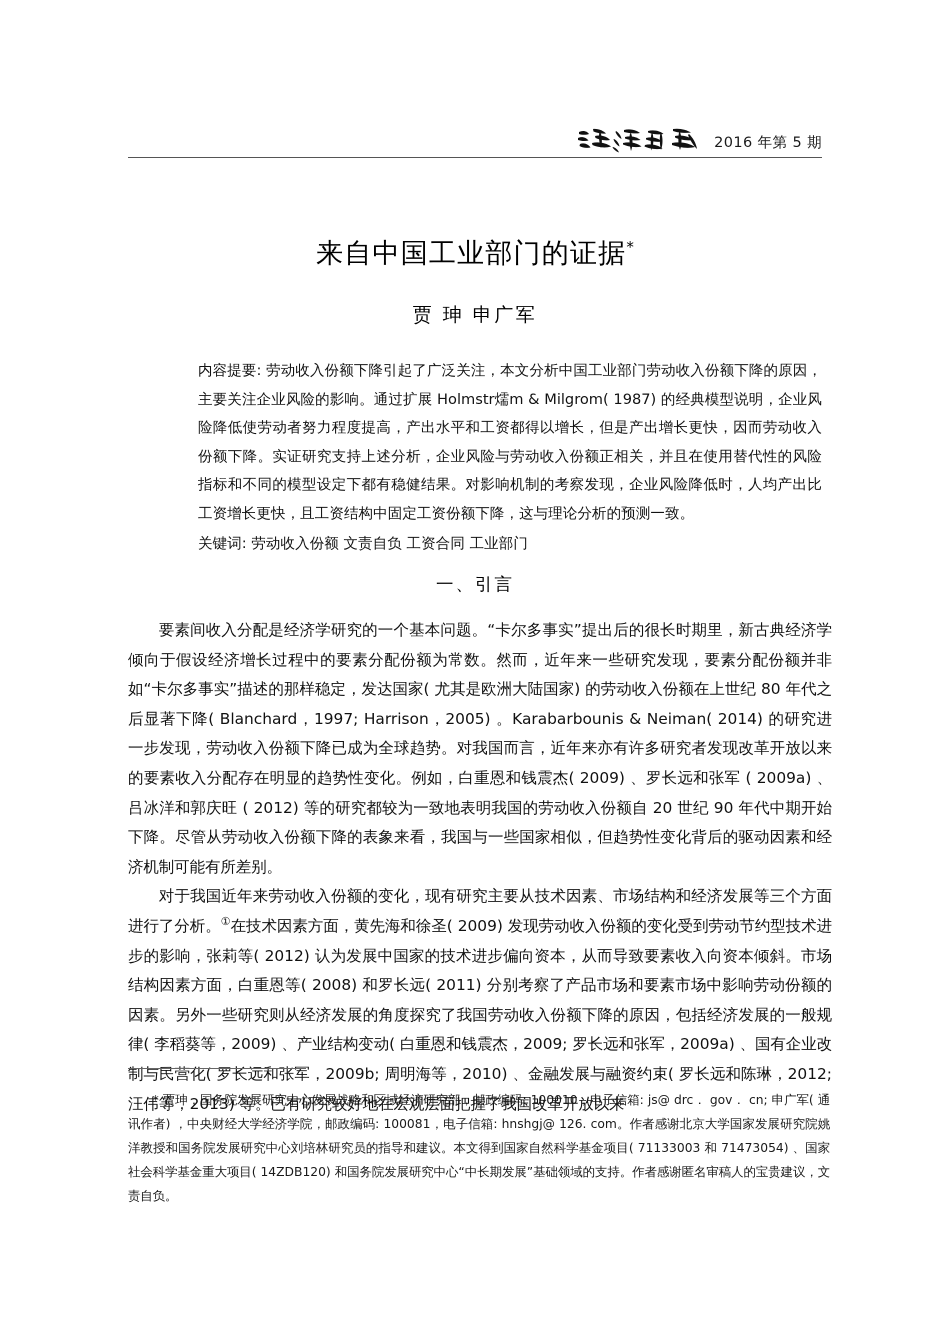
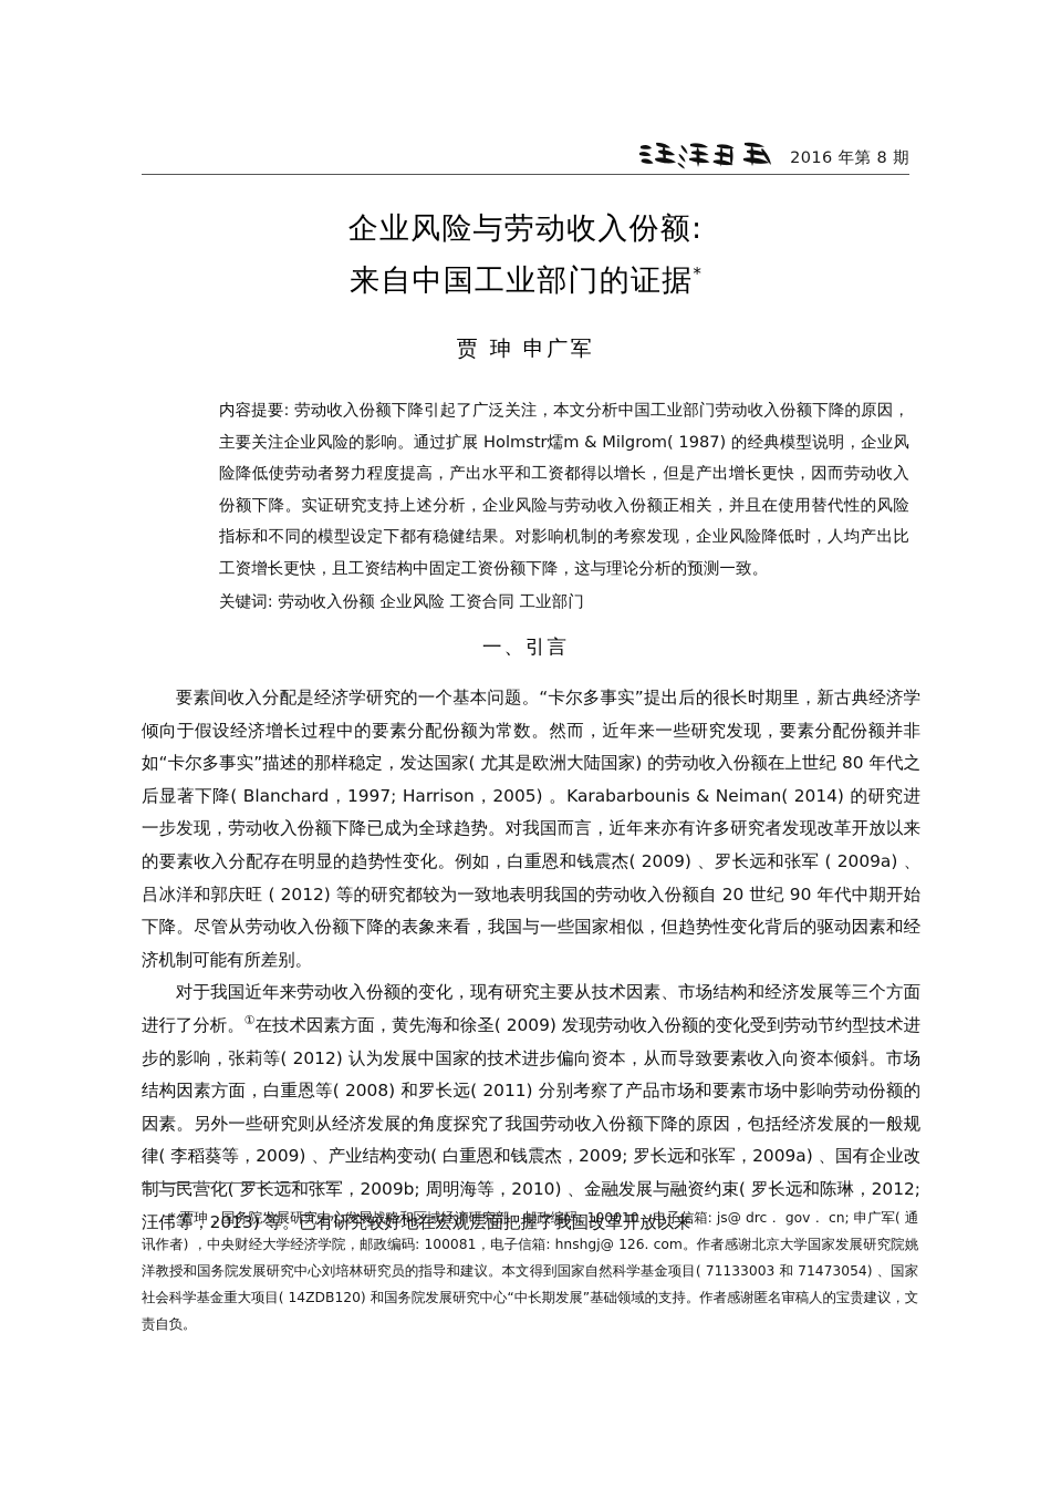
- 2016 年第 5 期
+ 2016 年第 8 期
+ 企业风险与劳动收入份额:
  来自中国工业部门的证据*
  贾 珅 申广军
  内容提要: 劳动收入份额下降引起了广泛关注，本文分析中国工业部门劳动收入份额下降的原因，主要关注企业风险的影响。通过扩展 Holmstr燸m & Milgrom( 1987) 的经典模型说明，企业风险降低使劳动者努力程度提高，产出水平和工资都得以增长，但是产出增长更快，因而劳动收入份额下降。实证研究支持上述分析，企业风险与劳动收入份额正相关，并且在使用替代性的风险指标和不同的模型设定下都有稳健结果。对影响机制的考察发现，企业风险降低时，人均产出比工资增长更快，且工资结构中固定工资份额下降，这与理论分析的预测一致。
- 关键词: 劳动收入份额 文责自负 工资合同 工业部门
+ 关键词: 劳动收入份额 企业风险 工资合同 工业部门
  一、引言
  要素间收入分配是经济学研究的一个基本问题。“卡尔多事实”提出后的很长时期里，新古典经济学倾向于假设经济增长过程中的要素分配份额为常数。然而，近年来一些研究发现，要素分配份额并非如“卡尔多事实”描述的那样稳定，发达国家( 尤其是欧洲大陆国家) 的劳动收入份额在上世纪 80 年代之后显著下降( Blanchard，1997; Harrison，2005) 。Karabarbounis & Neiman( 2014) 的研究进一步发现，劳动收入份额下降已成为全球趋势。对我国而言，近年来亦有许多研究者发现改革开放以来的要素收入分配存在明显的趋势性变化。例如，白重恩和钱震杰( 2009) 、罗长远和张军 ( 2009a) 、吕冰洋和郭庆旺 ( 2012) 等的研究都较为一致地表明我国的劳动收入份额自 20 世纪 90 年代中期开始下降。尽管从劳动收入份额下降的表象来看，我国与一些国家相似，但趋势性变化背后的驱动因素和经济机制可能有所差别。
  对于我国近年来劳动收入份额的变化，现有研究主要从技术因素、市场结构和经济发展等三个方面进行了分析。①在技术因素方面，黄先海和徐圣( 2009) 发现劳动收入份额的变化受到劳动节约型技术进步的影响，张莉等( 2012) 认为发展中国家的技术进步偏向资本，从而导致要素收入向资本倾斜。市场结构因素方面，白重恩等( 2008) 和罗长远( 2011) 分别考察了产品市场和要素市场中影响劳动份额的因素。另外一些研究则从经济发展的角度探究了我国劳动收入份额下降的原因，包括经济发展的一般规律( 李稻葵等，2009) 、产业结构变动( 白重恩和钱震杰，2009; 罗长远和张军，2009a) 、国有企业改制与民营化( 罗长远和张军，2009b; 周明海等，2010) 、金融发展与融资约束( 罗长远和陈琳，2012; 汪伟等，2013) 等。已有研究较好地在宏观层面把握了我国改革开放以来
  * 贾珅，国务院发展研究中心发展战略和区域经济研究部，邮政编码: 100010，电子信箱: js@ drc． gov． cn; 申广军( 通讯作者) ，中央财经大学经济学院，邮政编码: 100081，电子信箱: hnshgj@ 126. com。作者感谢北京大学国家发展研究院姚洋教授和国务院发展研究中心刘培林研究员的指导和建议。本文得到国家自然科学基金项目( 71133003 和 71473054) 、国家社会科学基金重大项目( 14ZDB120) 和国务院发展研究中心“中长期发展”基础领域的支持。作者感谢匿名审稿人的宝贵建议，文责自负。
